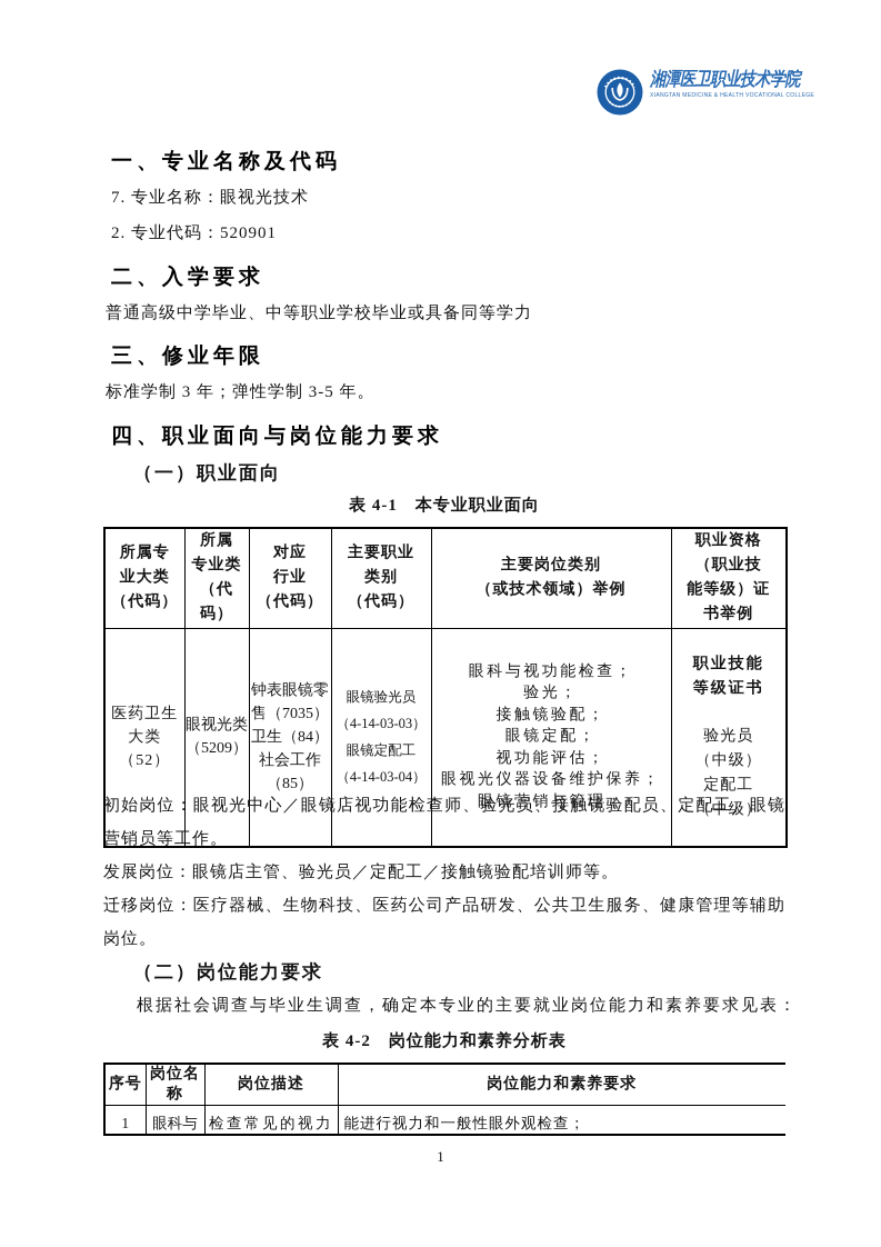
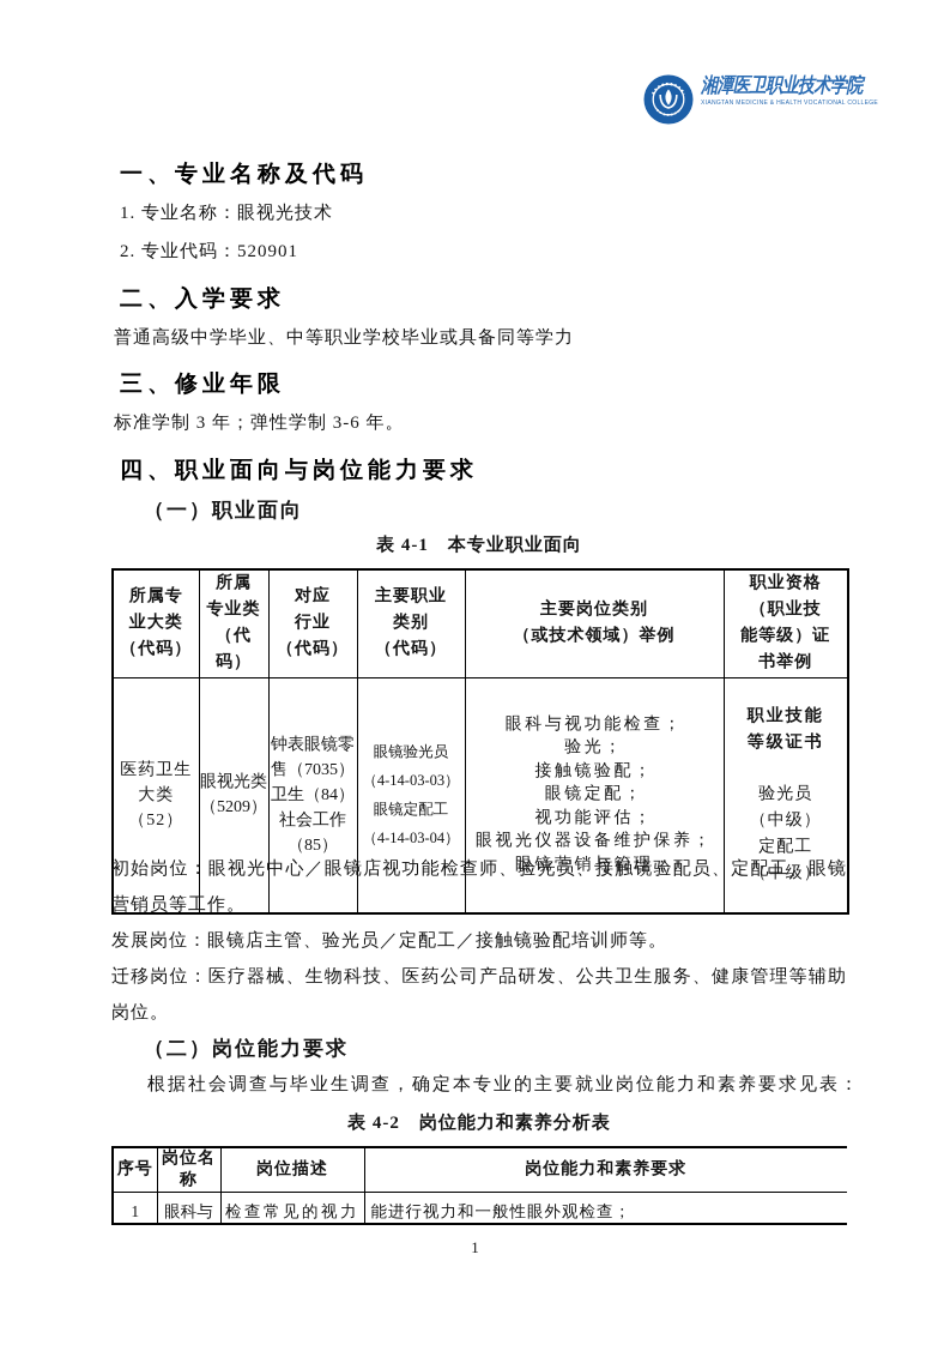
  湘潭医卫职业技术学院
  一、专业名称及代码
- 7. 专业名称：眼视光技术
+ 1. 专业名称：眼视光技术
  2. 专业代码：520901
  二、入学要求
  普通高级中学毕业、中等职业学校毕业或具备同等学力
  三、修业年限
- 标准学制 3 年；弹性学制 3-5 年。
+ 标准学制 3 年；弹性学制 3-6 年。
  四、职业面向与岗位能力要求
  （一）职业面向
  表 4-1 本专业职业面向
  所属专 业大类 （代码）	所属 专业类 （代码）	对应 行业 （代码）	主要职业 类别 （代码）	主要岗位类别 （或技术领域）举例	职业资格 （职业技 能等级）证 书举例
  医药卫生 大类 （52）	眼视光类 （5209）	钟表眼镜零 售（7035） 卫生（84） 社会工作 （85）	眼镜验光员 （4-14-03-03） 眼镜定配工 （4-14-03-04）	眼科与视功能检查； 验光； 接触镜验配； 眼镜定配； 视功能评估； 眼视光仪器设备维护保养； 眼镜营销与管理；	职业技能 等级证书 验光员 （中级） 定配工 （中级）
  初始岗位：眼视光中心／眼镜店视功能检查师、验光员、接触镜验配员、定配工、眼镜营销员等工作。
  发展岗位：眼镜店主管、验光员／定配工／接触镜验配培训师等。
  迁移岗位：医疗器械、生物科技、医药公司产品研发、公共卫生服务、健康管理等辅助岗位。
  （二）岗位能力要求
  根据社会调查与毕业生调查，确定本专业的主要就业岗位能力和素养要求见表：
  表 4-2 岗位能力和素养分析表
  序号	岗位名称	岗位描述	岗位能力和素养要求
  1	眼科与	检查常见的视力	能进行视力和一般性眼外观检查；
  1
